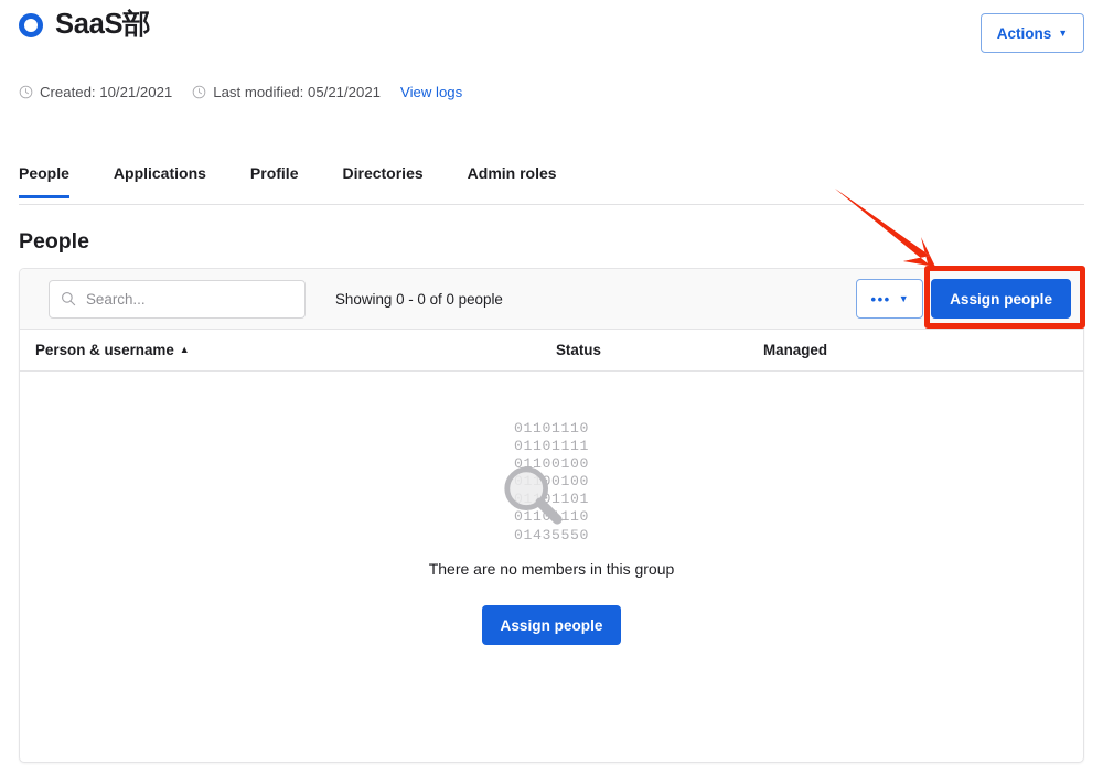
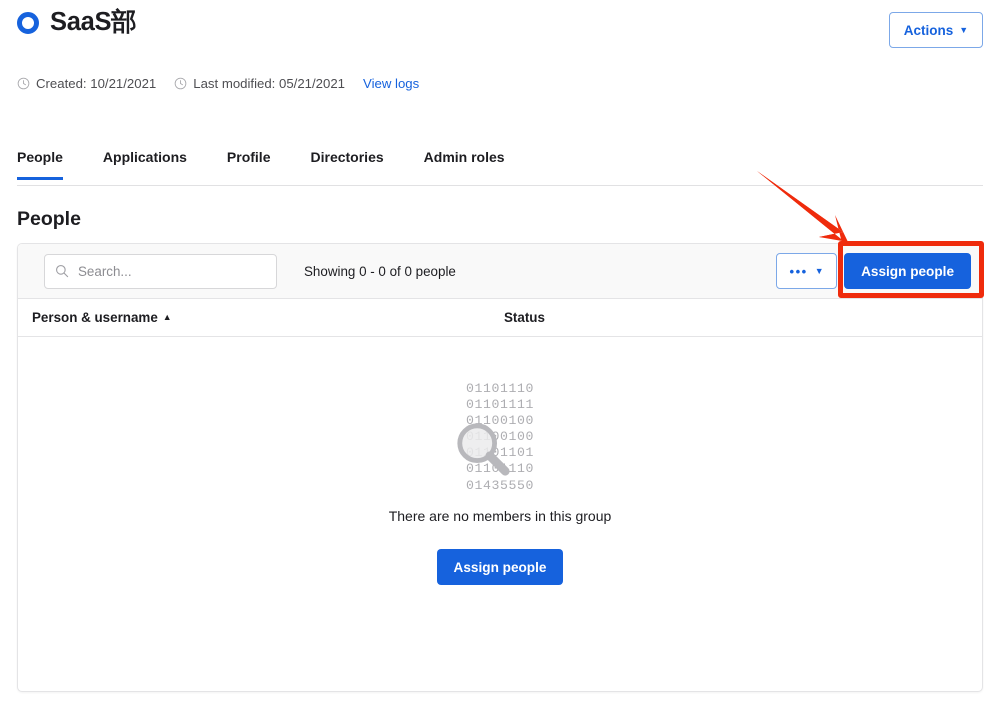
  SaaS部
  Actions
  ▼
  Created: 10/21/2021
  Last modified: 05/21/2021
  View logs
  People
  Applications
  Profile
  Directories
  Admin roles
  People
  Search...
  Showing 0 - 0 of 0 people
  •••
  ▼
  Assign people
  Person & username
  ▲
  Status
- Managed
  01101110
  01101111
  01100100
  01100100
  0101101
  0110110
  01435550
  There are no members in this group
  Assign people
